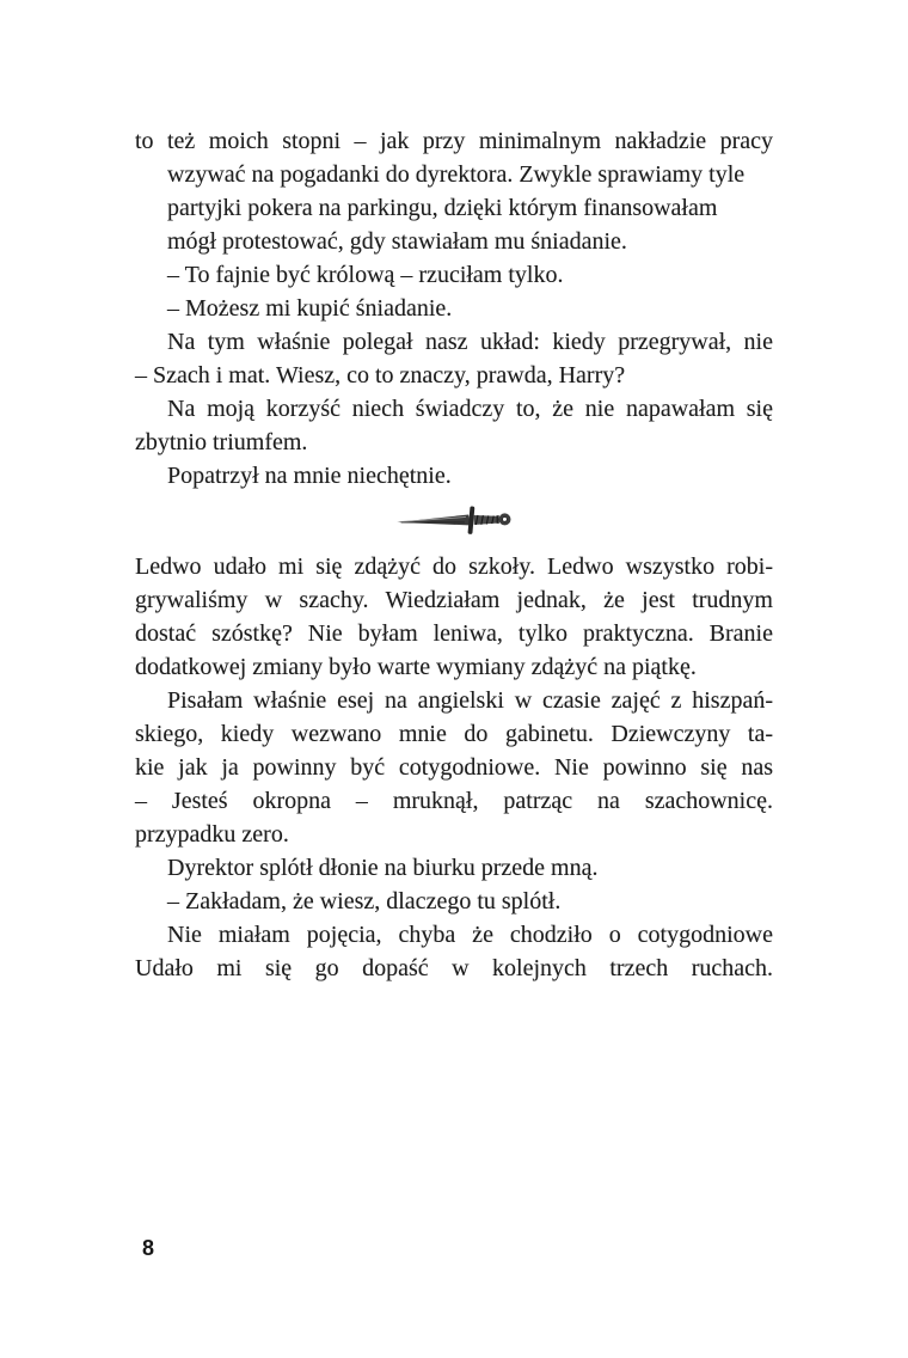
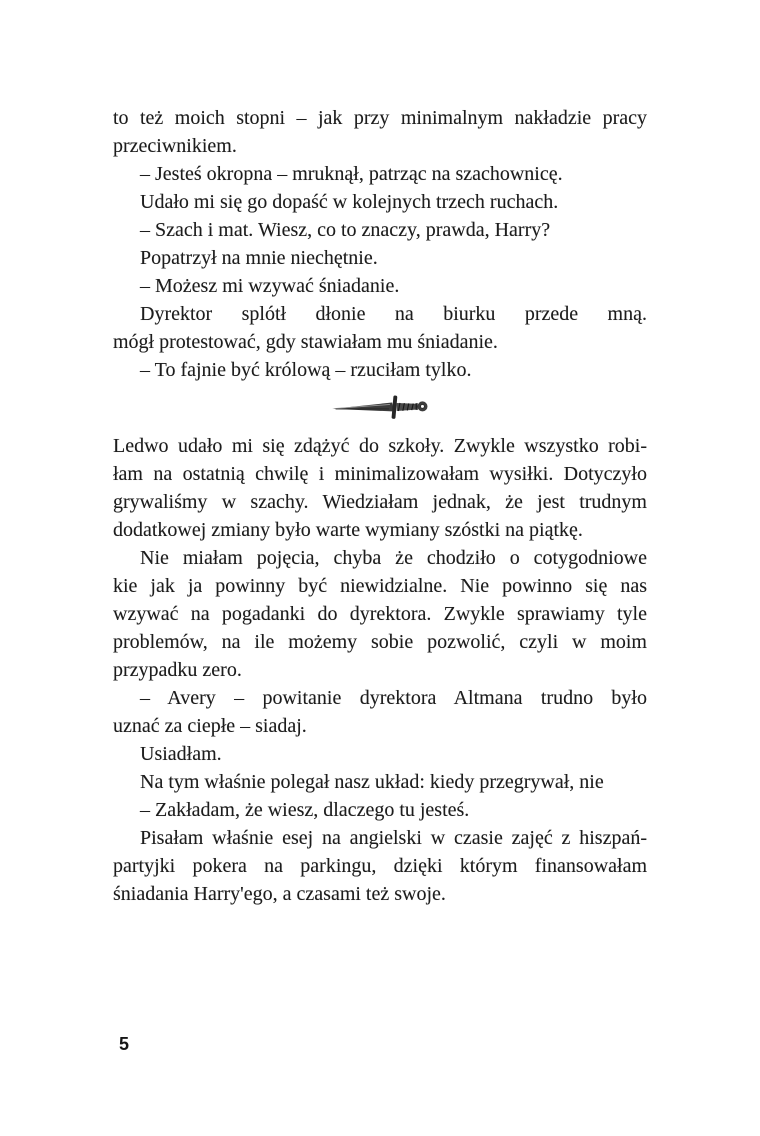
  to też moich stopni – jak przy minimalnym nakładzie pracy
+ przeciwnikiem.
- wzywać na pogadanki do dyrektora. Zwykle sprawiamy tyle
+ – Jesteś okropna – mruknął, patrząc na szachownicę.
- partyjki pokera na parkingu, dzięki którym finansowałam
+ Udało mi się go dopaść w kolejnych trzech ruchach.
- mógł protestować, gdy stawiałam mu śniadanie.
+ – Szach i mat. Wiesz, co to znaczy, prawda, Harry?
- – To fajnie być królową – rzuciłam tylko.
+ Popatrzył na mnie niechętnie.
- – Możesz mi kupić śniadanie.
+ – Możesz mi wzywać śniadanie.
- Na tym właśnie polegał nasz układ: kiedy przegrywał, nie
+ Dyrektor splótł dłonie na biurku przede mną.
- – Szach i mat. Wiesz, co to znaczy, prawda, Harry?
+ mógł protestować, gdy stawiałam mu śniadanie.
- Na moją korzyść niech świadczy to, że nie napawałam się
- zbytnio triumfem.
- Popatrzył na mnie niechętnie.
+ – To fajnie być królową – rzuciłam tylko.
- Ledwo udało mi się zdążyć do szkoły. Ledwo wszystko robi-
+ Ledwo udało mi się zdążyć do szkoły. Zwykle wszystko robi-
+ łam na ostatnią chwilę i minimalizowałam wysiłki. Dotyczyło
  grywaliśmy w szachy. Wiedziałam jednak, że jest trudnym
- dostać szóstkę? Nie byłam leniwa, tylko praktyczna. Branie
- dodatkowej zmiany było warte wymiany zdążyć na piątkę.
+ dodatkowej zmiany było warte wymiany szóstki na piątkę.
- Pisałam właśnie esej na angielski w czasie zajęć z hiszpań-
+ Nie miałam pojęcia, chyba że chodziło o cotygodniowe
- skiego, kiedy wezwano mnie do gabinetu. Dziewczyny ta-
- kie jak ja powinny być cotygodniowe. Nie powinno się nas
+ kie jak ja powinny być niewidzialne. Nie powinno się nas
- – Jesteś okropna – mruknął, patrząc na szachownicę.
+ wzywać na pogadanki do dyrektora. Zwykle sprawiamy tyle
+ problemów, na ile możemy sobie pozwolić, czyli w moim
  przypadku zero.
+ – Avery – powitanie dyrektora Altmana trudno było
+ uznać za ciepłe – siadaj.
+ Usiadłam.
- Dyrektor splótł dłonie na biurku przede mną.
+ Na tym właśnie polegał nasz układ: kiedy przegrywał, nie
- – Zakładam, że wiesz, dlaczego tu splótł.
+ – Zakładam, że wiesz, dlaczego tu jesteś.
- Nie miałam pojęcia, chyba że chodziło o cotygodniowe
+ Pisałam właśnie esej na angielski w czasie zajęć z hiszpań-
- Udało mi się go dopaść w kolejnych trzech ruchach.
+ partyjki pokera na parkingu, dzięki którym finansowałam
+ śniadania Harry'ego, a czasami też swoje.
- 8
+ 5
